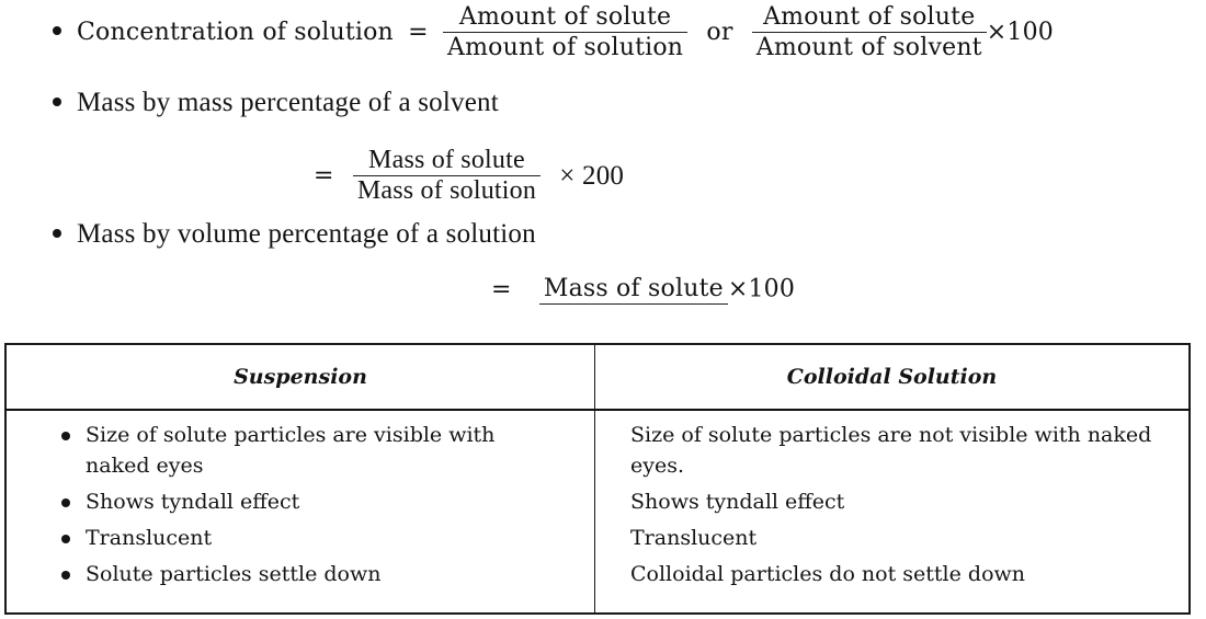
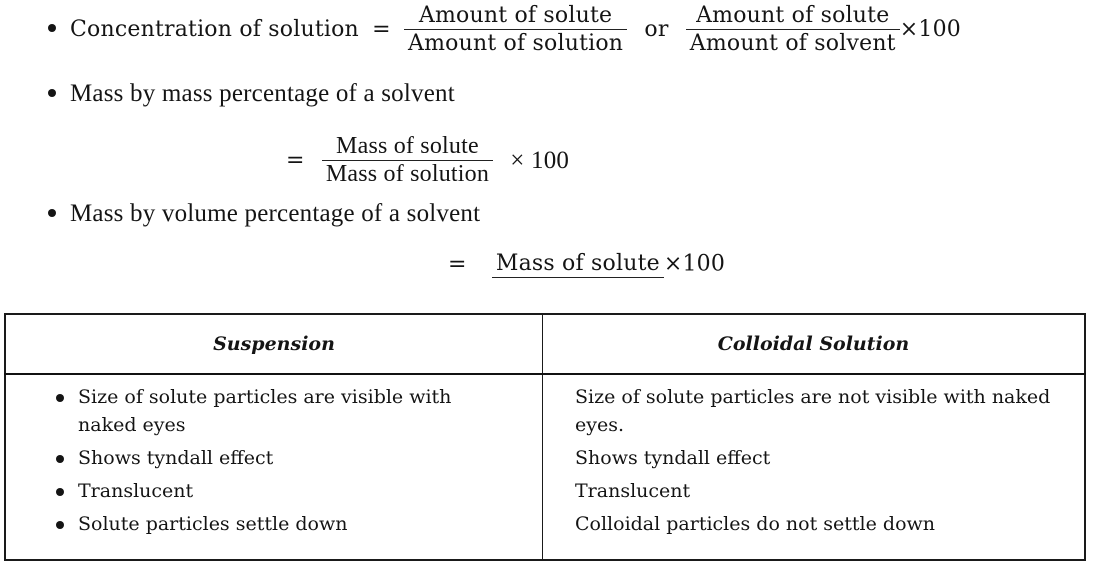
  Concentration of solution =
  Amount of solute
  Amount of solution
  or
  Amount of solute
  Amount of solvent
  ×100
  Mass by mass percentage of a solvent
  =
  Mass of solute
  Mass of solution
- × 200
+ × 100
- Mass by volume percentage of a solution
+ Mass by volume percentage of a solvent
  =
  Mass of solute
  ×100
  Suspension	Colloidal Solution
  Size of solute particles are visible with naked eyes Shows tyndall effect Translucent Solute particles settle down	Size of solute particles are not visible with naked eyes. Shows tyndall effect Translucent Colloidal particles do not settle down
